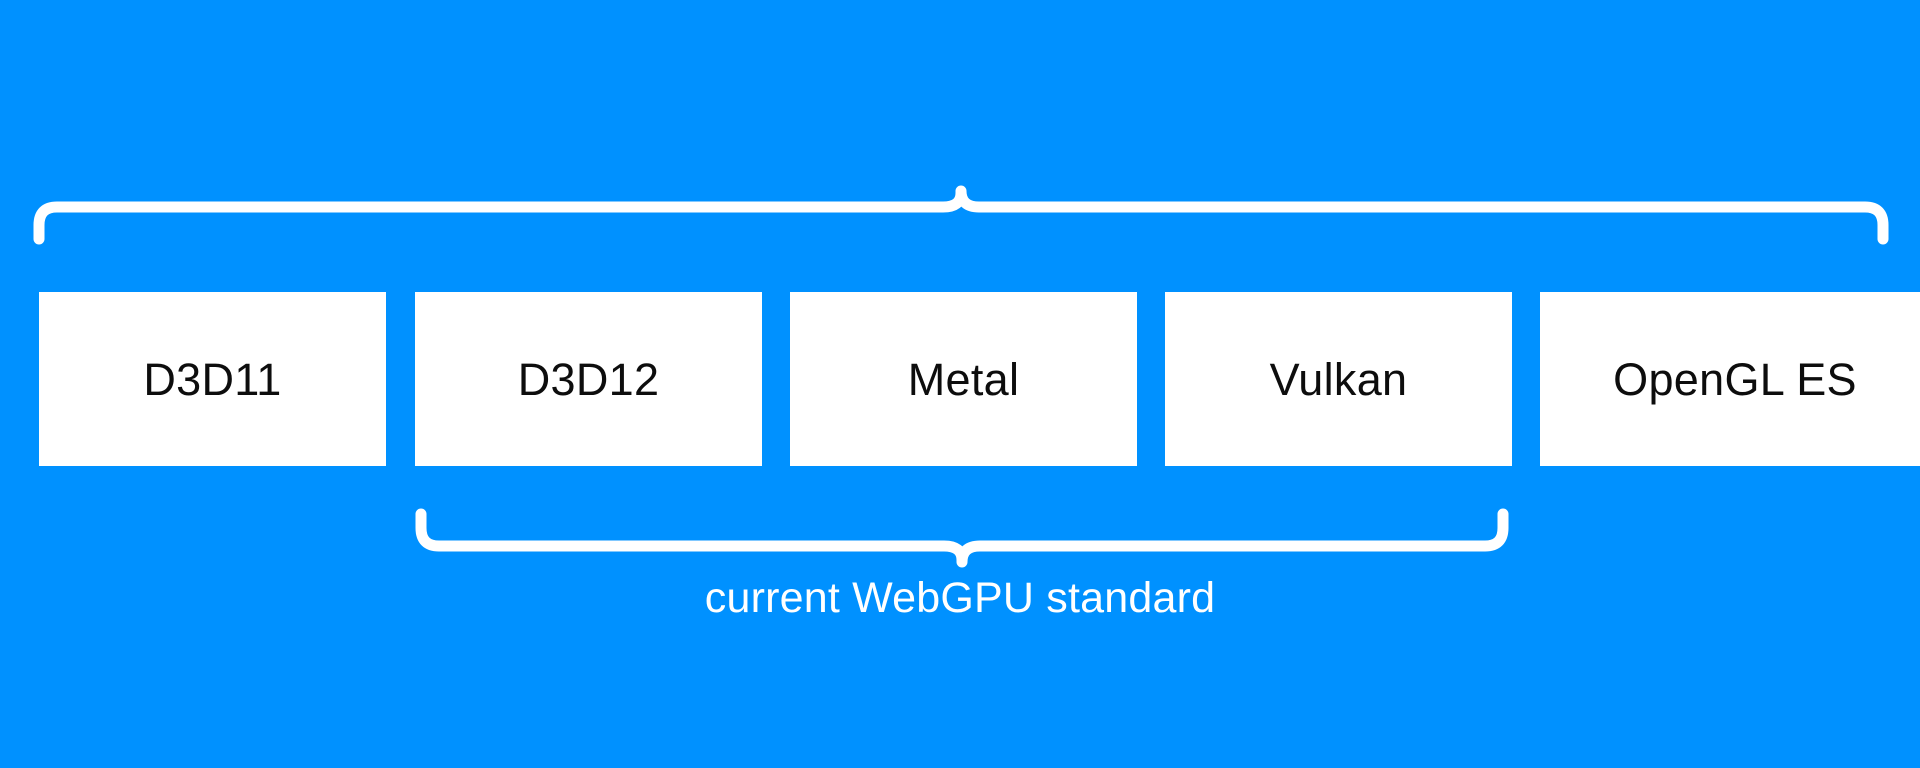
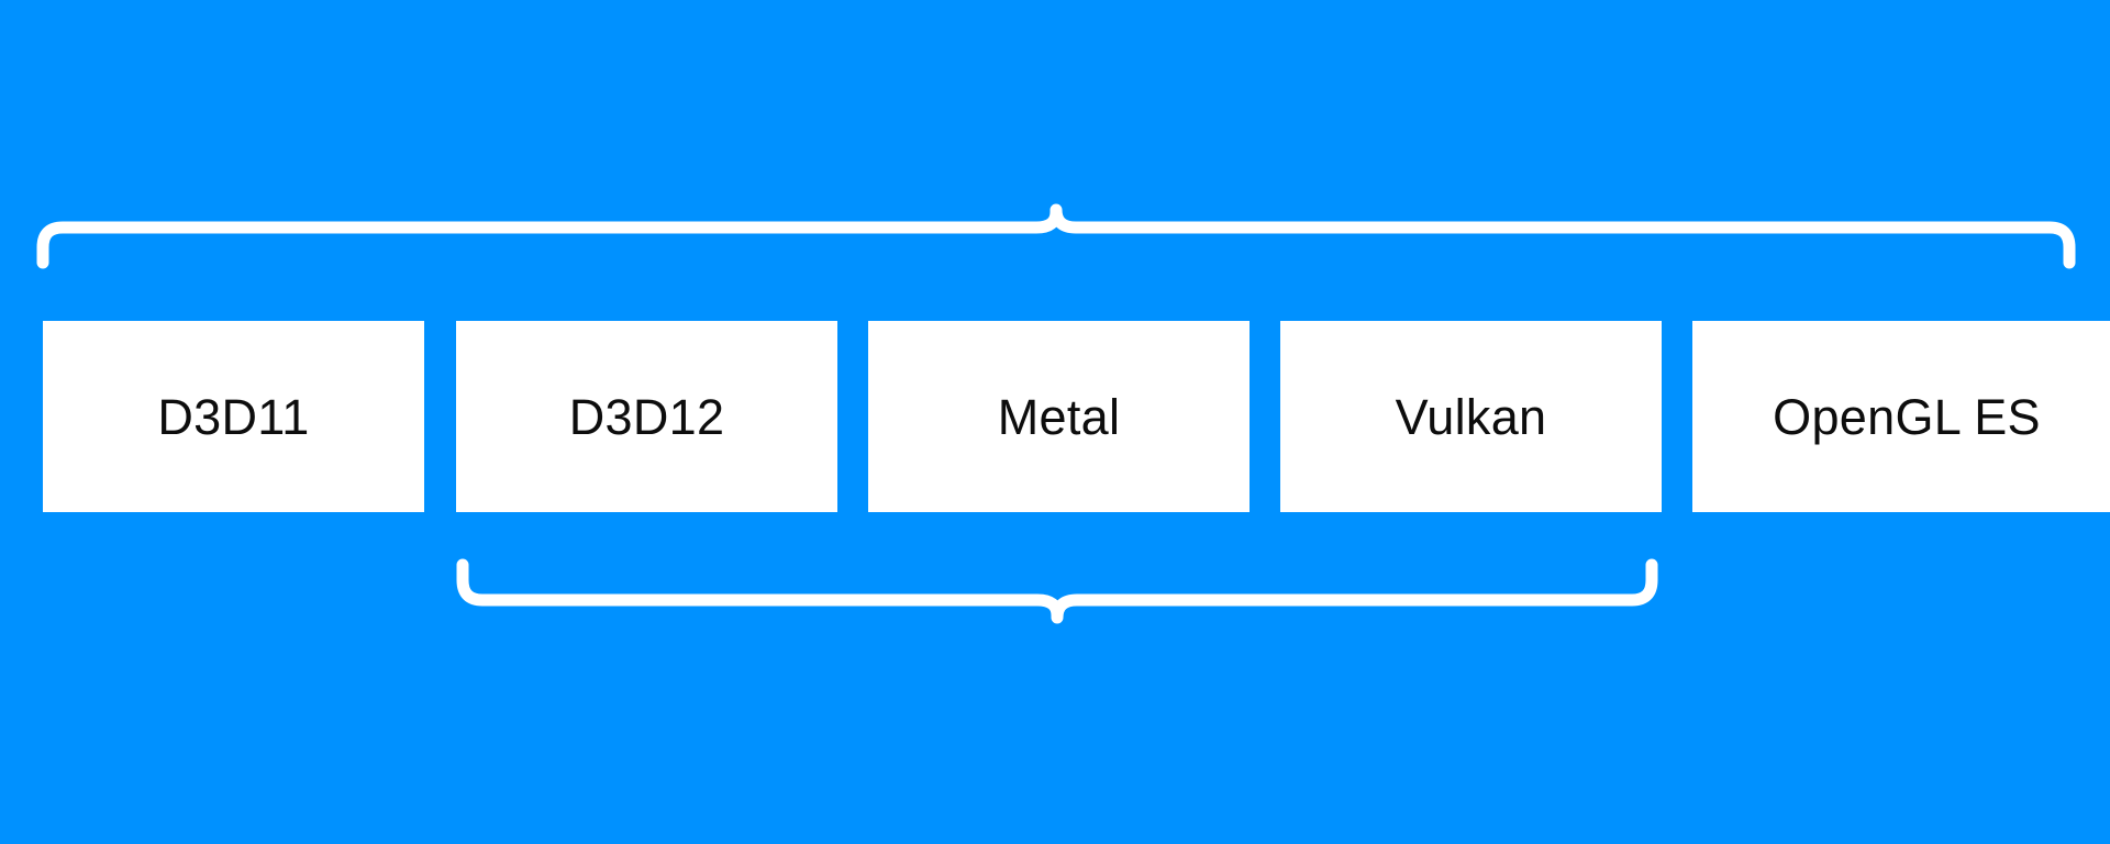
  D3D11
  D3D12
  Metal
  Vulkan
  OpenGL ES
- current WebGPU standard
